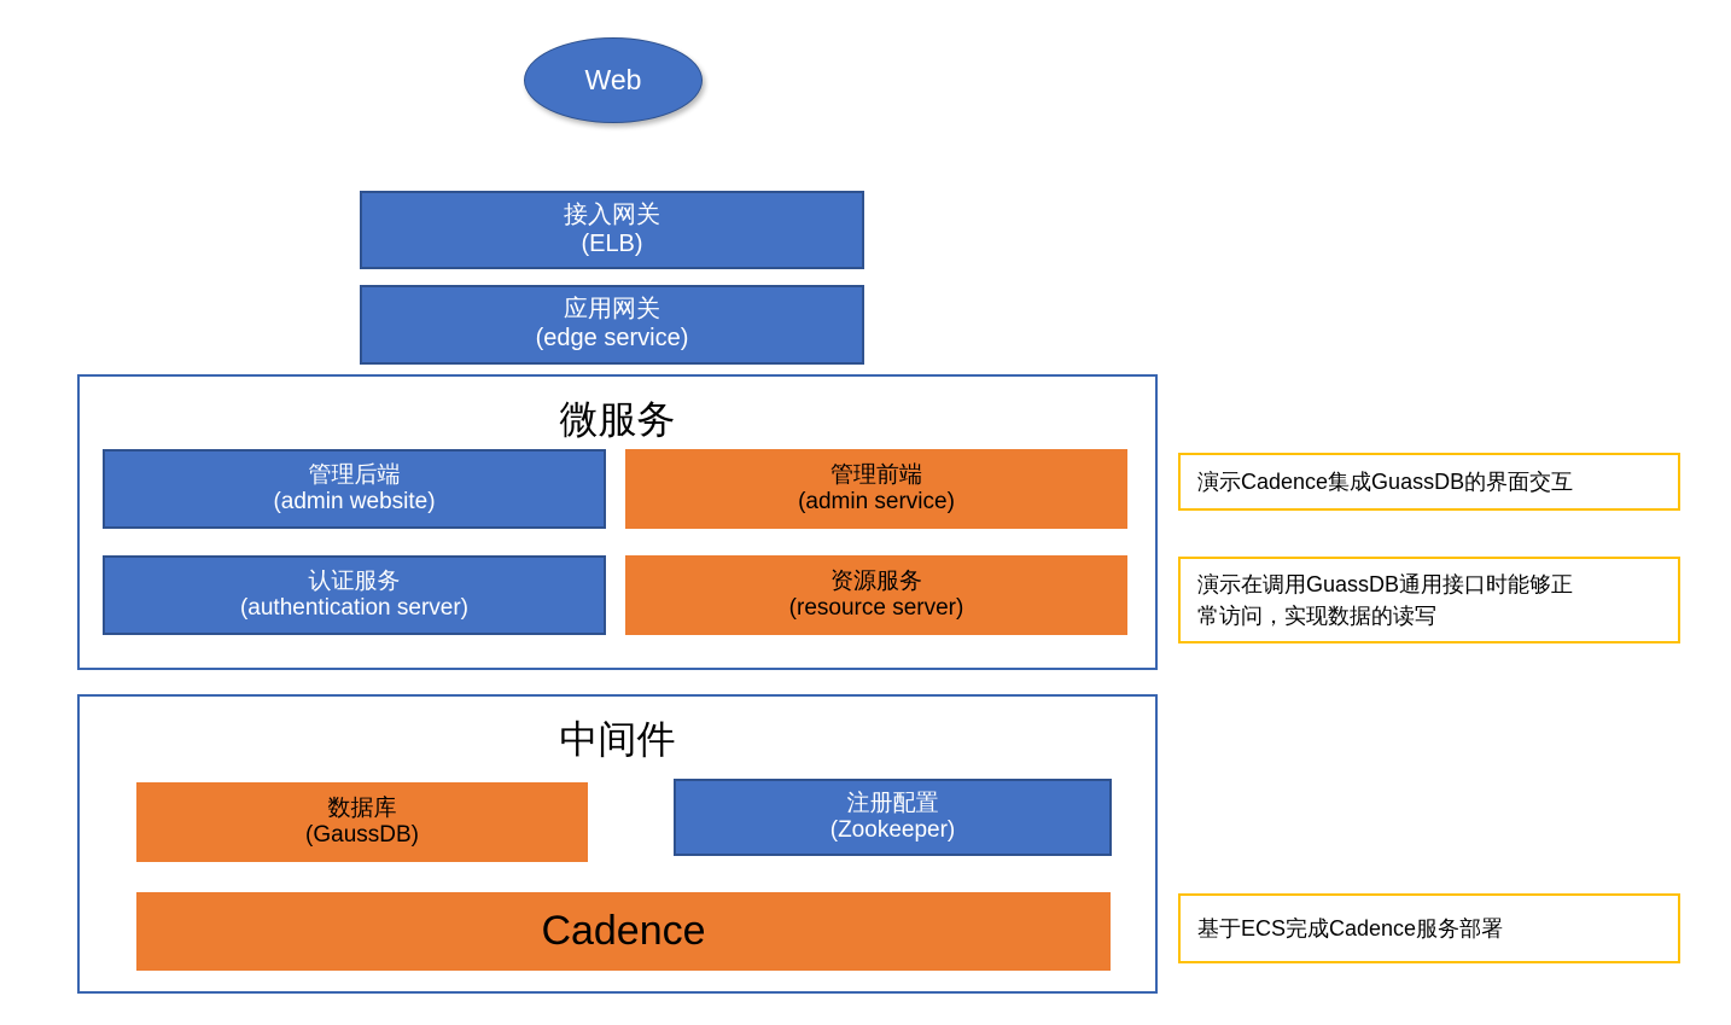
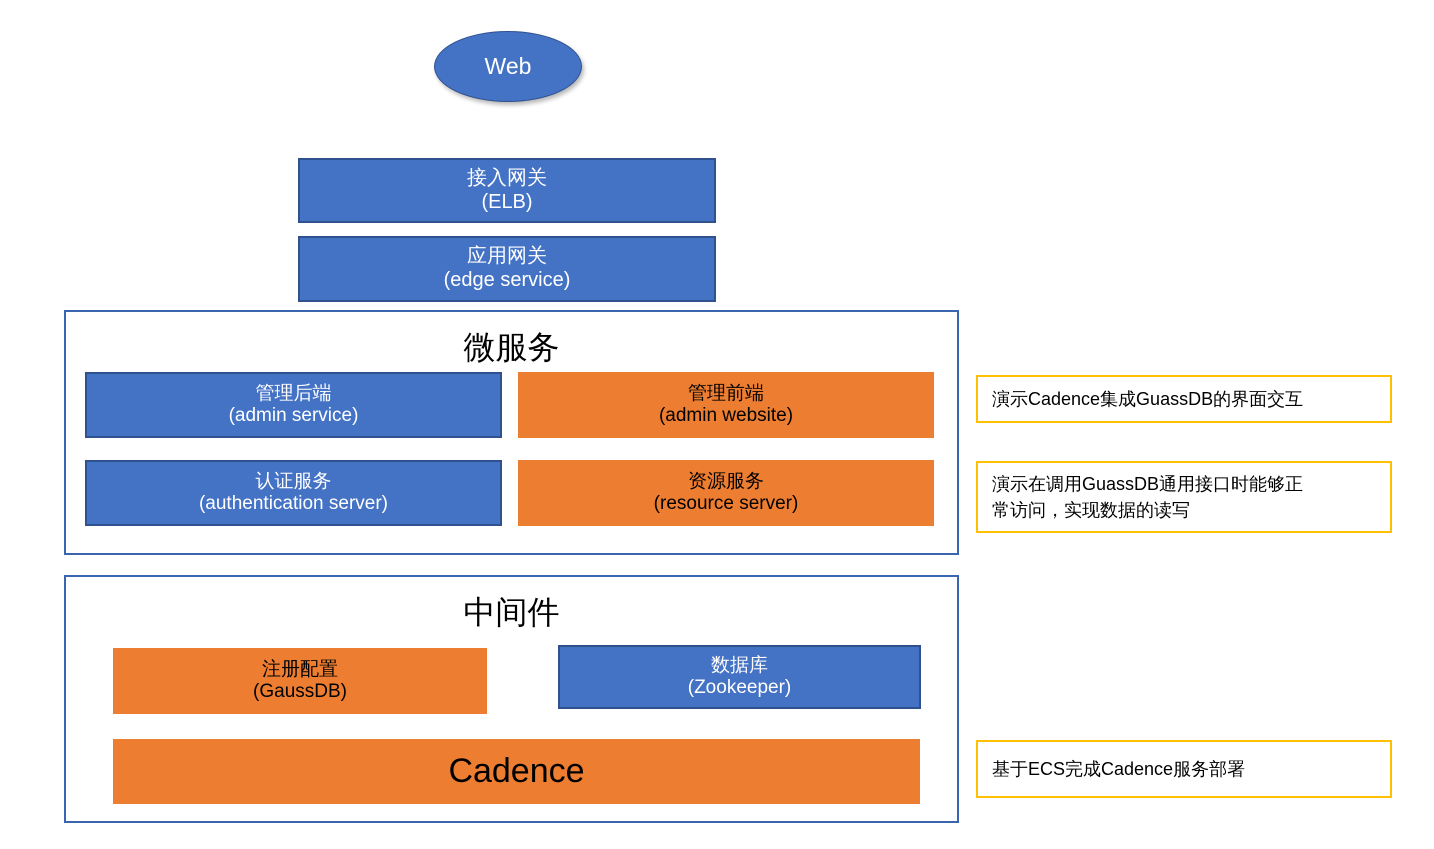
  Web
  接入网关
  (ELB)
  应用网关
  (edge service)
  微服务
  管理后端
- (admin website)
+ (admin service)
  管理前端
- (admin service)
+ (admin website)
  认证服务
  (authentication server)
  资源服务
  (resource server)
  中间件
- 数据库
+ 注册配置
  (GaussDB)
- 注册配置
+ 数据库
  (Zookeeper)
  Cadence
  演示Cadence集成GuassDB的界面交互
  演示在调用GuassDB通用接口时能够正
  常访问，实现数据的读写
  基于ECS完成Cadence服务部署
